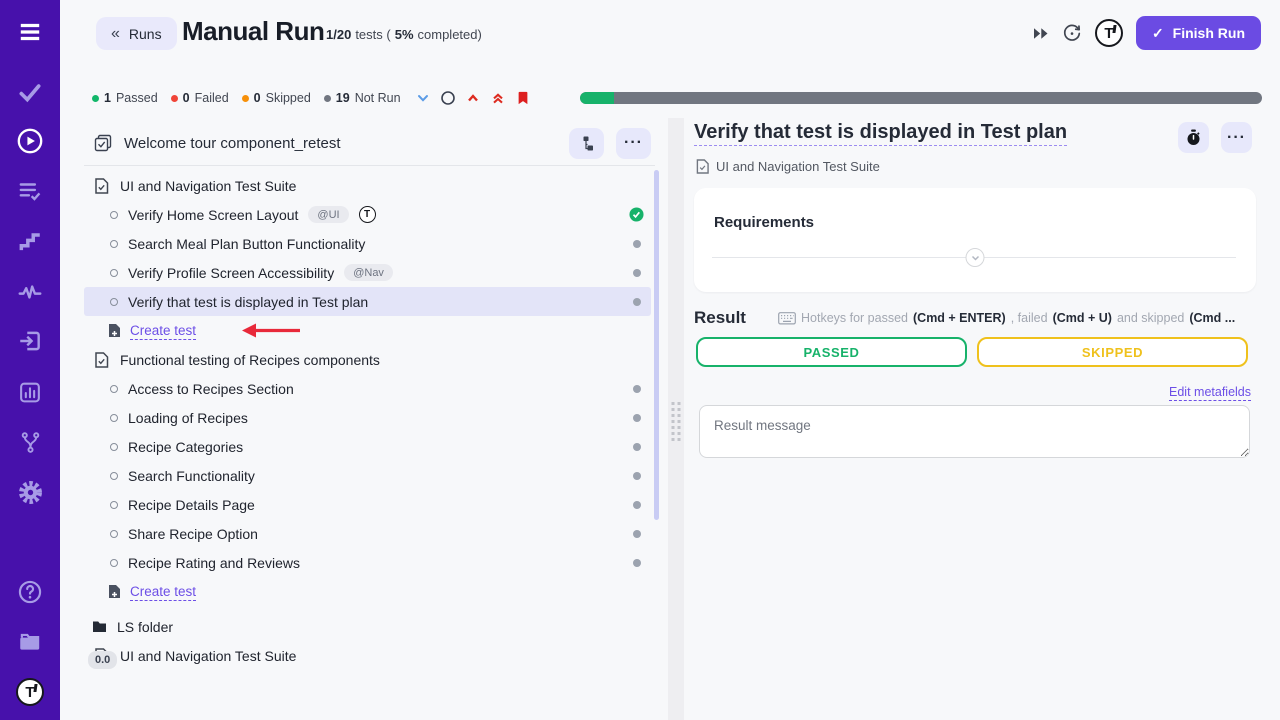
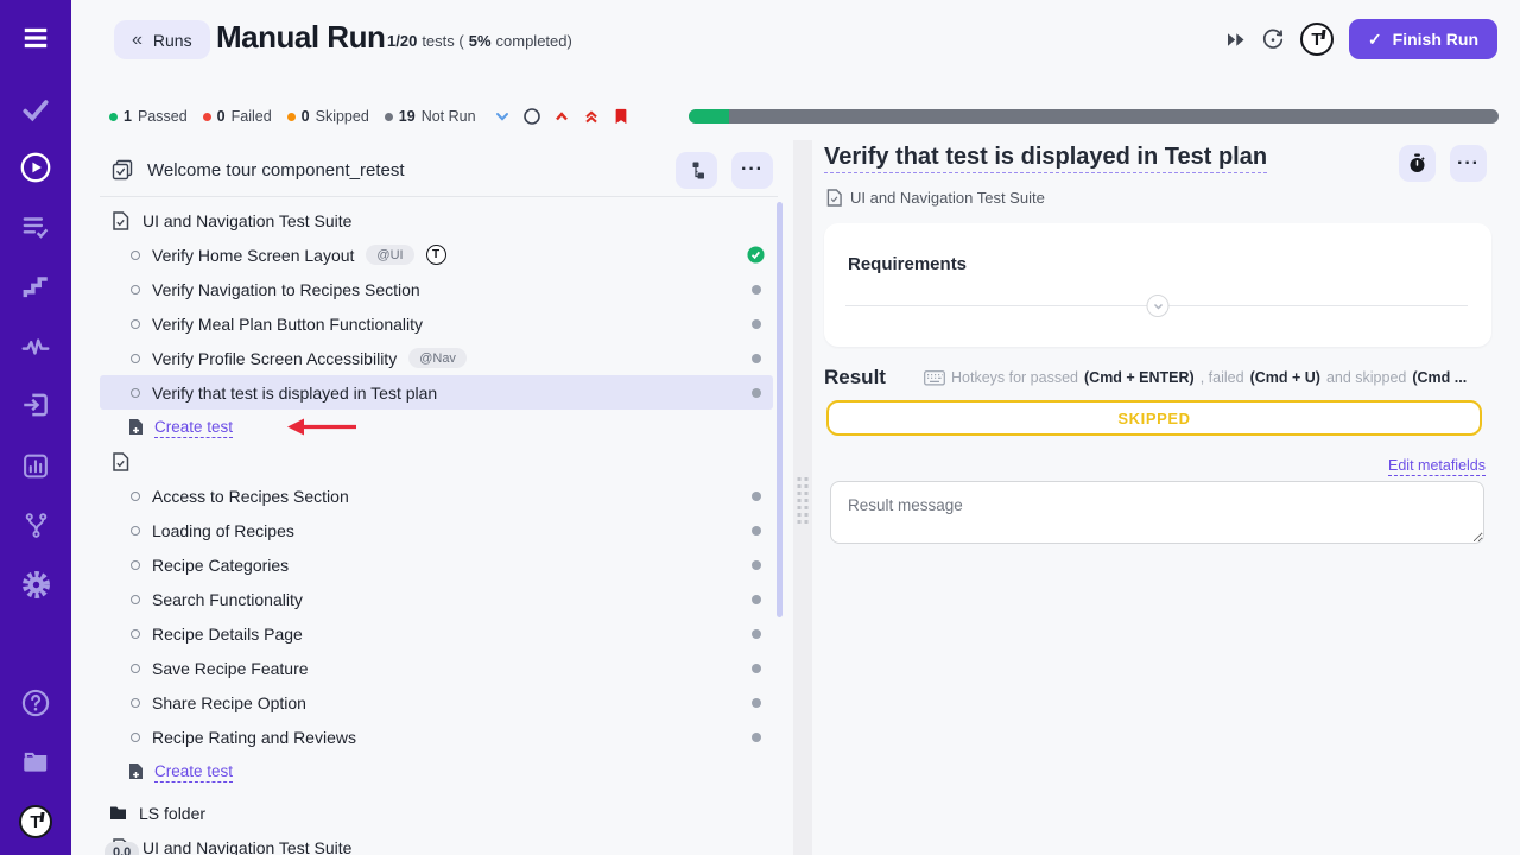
  T
  «
  Runs
  Manual Run
  1/20
  tests (
  5%
  completed)
  T
  ✓
  Finish Run
  1
  Passed
  0
  Failed
  0
  Skipped
  19
  Not Run
  Welcome tour component_retest
  ···
  UI and Navigation Test Suite
  Verify Home Screen Layout
  @UI
  T
+ Verify Navigation to Recipes Section
- Search Meal Plan Button Functionality
+ Verify Meal Plan Button Functionality
  Verify Profile Screen Accessibility
  @Nav
  Verify that test is displayed in Test plan
  Create test
- Functional testing of Recipes components
  Access to Recipes Section
  Loading of Recipes
  Recipe Categories
  Search Functionality
  Recipe Details Page
+ Save Recipe Feature
  Share Recipe Option
  Recipe Rating and Reviews
  Create test
  LS folder
  UI and Navigation Test Suite
  0.0
  Verify that test is displayed in Test plan
  ···
  UI and Navigation Test Suite
  Requirements
  Result
  Hotkeys for passed
  (Cmd + ENTER)
  , failed
  (Cmd + U)
  and skipped
  (Cmd ...
- PASSED
  SKIPPED
  Edit metafields
  Result message
